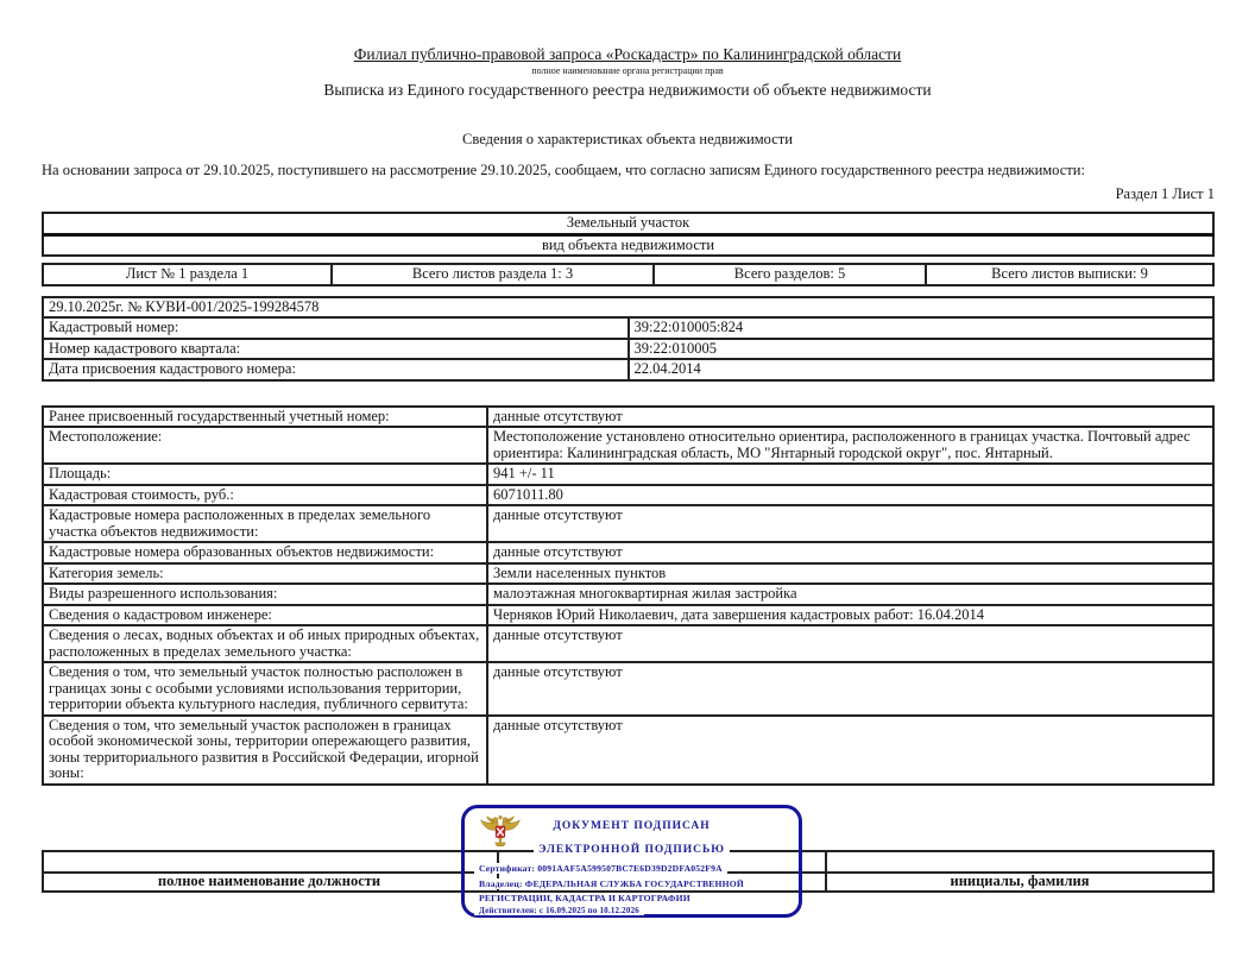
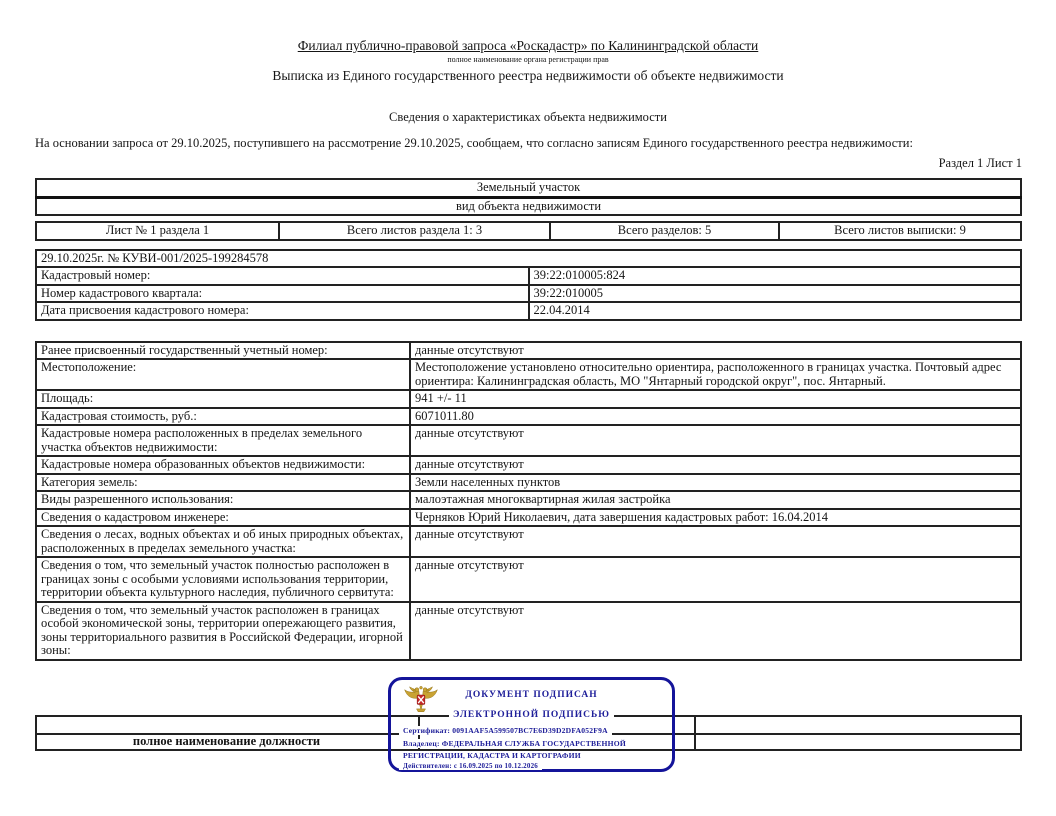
  Филиал публично-правовой запроса «Роскадастр» по Калининградской области
  полное наименование органа регистрации прав
  Выписка из Единого государственного реестра недвижимости об объекте недвижимости
  Сведения о характеристиках объекта недвижимости
  На основании запроса от 29.10.2025, поступившего на рассмотрение 29.10.2025, сообщаем, что согласно записям Единого государственного реестра недвижимости:
  Раздел 1 Лист 1
  Земельный участок
  вид объекта недвижимости
  Лист № 1 раздела 1	Всего листов раздела 1: 3	Всего разделов: 5	Всего листов выписки: 9
  29.10.2025г. № КУВИ-001/2025-199284578
  Кадастровый номер:	39:22:010005:824
  Номер кадастрового квартала:	39:22:010005
  Дата присвоения кадастрового номера:	22.04.2014
  Ранее присвоенный государственный учетный номер:	данные отсутствуют
  Местоположение:	Местоположение установлено относительно ориентира, расположенного в границах участка. Почтовый адрес ориентира: Калининградская область, МО "Янтарный городской округ", пос. Янтарный.
  Площадь:	941 +/- 11
  Кадастровая стоимость, руб.:	6071011.80
  Кадастровые номера расположенных в пределах земельного участка объектов недвижимости:	данные отсутствуют
  Кадастровые номера образованных объектов недвижимости:	данные отсутствуют
  Категория земель:	Земли населенных пунктов
  Виды разрешенного использования:	малоэтажная многоквартирная жилая застройка
  Сведения о кадастровом инженере:	Черняков Юрий Николаевич, дата завершения кадастровых работ: 16.04.2014
  Сведения о лесах, водных объектах и об иных природных объектах, расположенных в пределах земельного участка:	данные отсутствуют
  Сведения о том, что земельный участок полностью расположен в границах зоны с особыми условиями использования территории, территории объекта культурного наследия, публичного сервитута:	данные отсутствуют
  Сведения о том, что земельный участок расположен в границах особой экономической зоны, территории опережающего развития, зоны территориального развития в Российской Федерации, игорной зоны:	данные отсутствуют
  полное наименование должности
- инициалы, фамилия
  ДОКУМЕНТ ПОДПИСАН
  ЭЛЕКТРОННОЙ ПОДПИСЬЮ
  Сертификат: 0091AAF5A599507BC7E6D39D2DFA052F9A
  Владелец: ФЕДЕРАЛЬНАЯ СЛУЖБА ГОСУДАРСТВЕННОЙ
  РЕГИСТРАЦИИ, КАДАСТРА И КАРТОГРАФИИ
  Действителен: с 16.09.2025 по 10.12.2026
